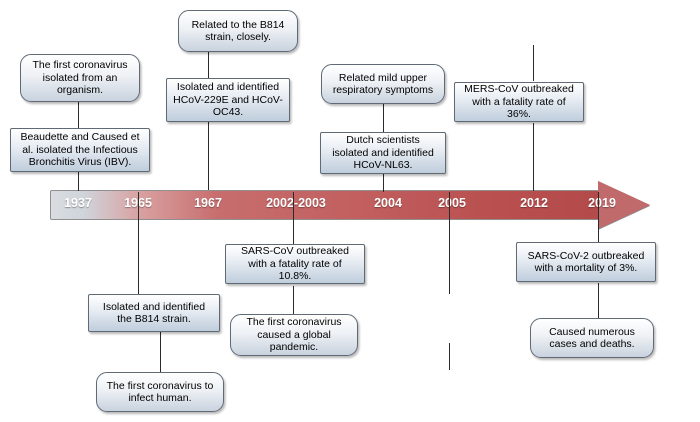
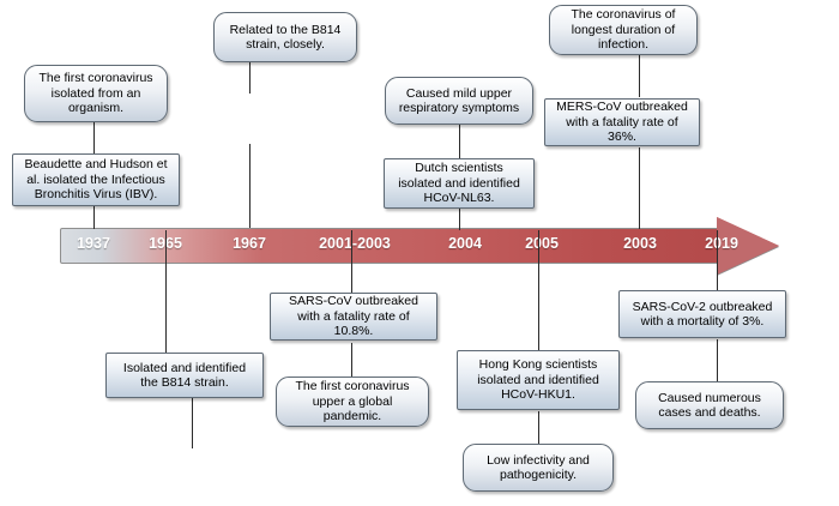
  1937
  1965
  1967
- 2002-2003
+ 2001-2003
  2004
  205
- 2012
+ 2003
  219
  The first coronavirus isolated from an organism.
- Beaudette and Caused et al. isolated the Infectious Bronchitis Virus (IBV).
+ Beaudette and Hudson et al. isolated the Infectious Bronchitis Virus (IBV).
  Isolated and identified the B814 strain.
- The first coronavirus to infect human.
  Related to the B814 strain, closely.
- Isolated and identified HCoV-229E and HCoV-OC43.
  SARS-CoV outbreaked with a fatality rate of 10.8%.
- The first coronavirus caused a global pandemic.
+ The first coronavirus upper a global pandemic.
- Related mild upper respiratory symptoms
+ Caused mild upper respiratory symptoms
  Dutch scientists isolated and identified HCoV-NL63.
+ Hong Kong scientists isolated and identified HCoV-HKU1.
+ Low infectivity and pathogenicity.
+ The coronavirus of longest duration of infection.
  MERS-CoV outbreaked with a fatality rate of 36%.
  SARS-CoV-2 outbreaked with a mortality of 3%.
  Caused numerous cases and deaths.
